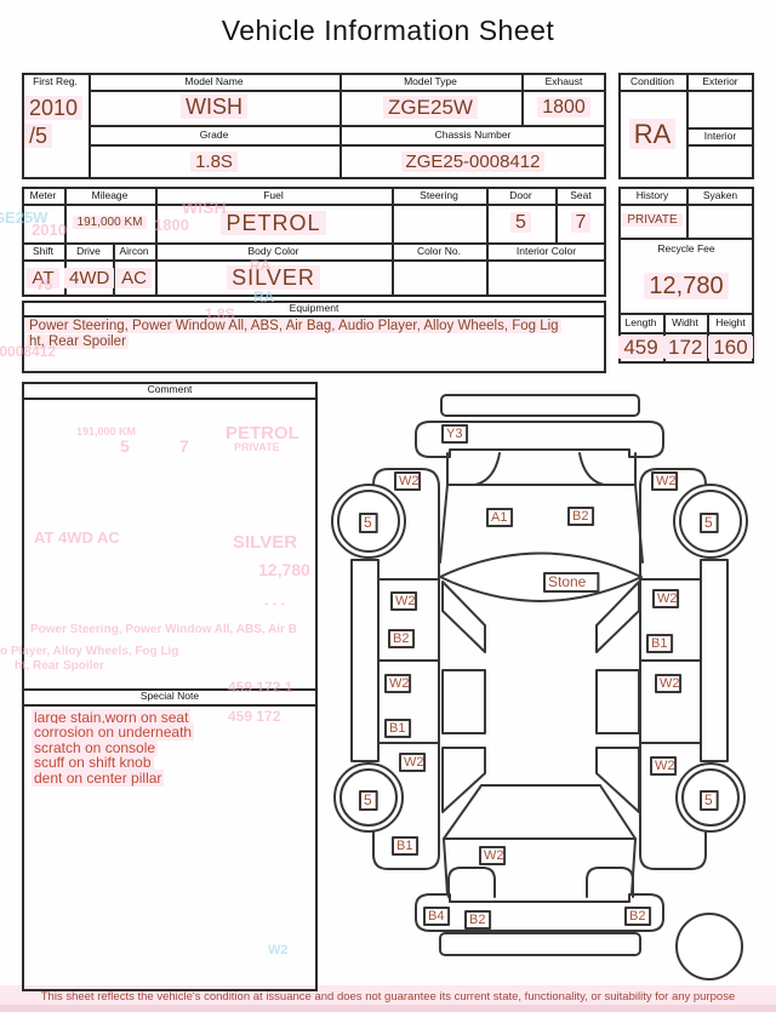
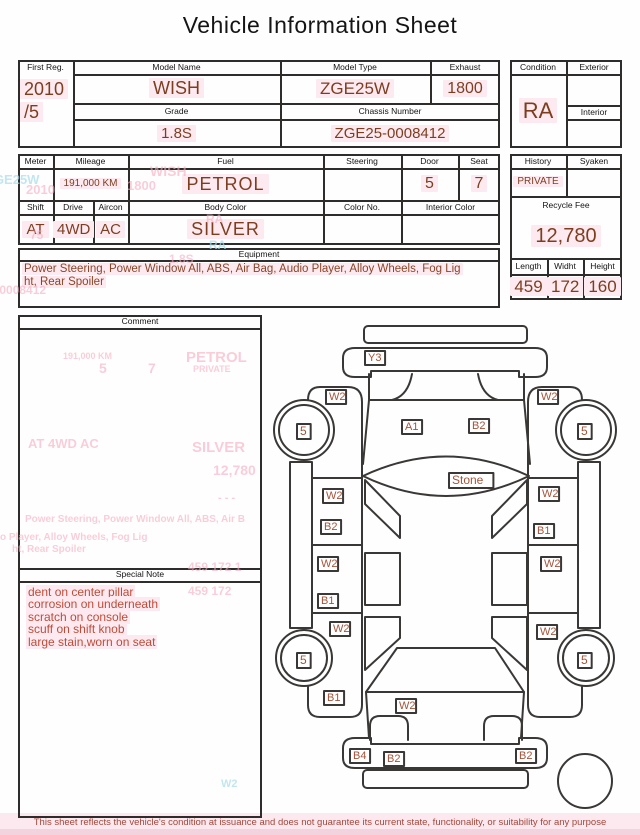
  Vehicle Information Sheet
  First Reg.
  2010
  /5
  Model Name
  WISH
  Model Type
  ZGE25W
  Exhaust
  1800
  Grade
  1.8S
  Chassis Number
  ZGE25-0008412
  Condition
  RA
  Exterior
  Interior
  Meter
  Mileage
  191,000 KM
  Fuel
  PETROL
  Steering
  Door
  5
  Seat
  7
  Shift
  AT
  Drive
  4WD
  Aircon
  AC
  Body Color
  SILVER
  Color No.
  Interior Color
  History
  PRIVATE
  Syaken
  Recycle Fee
  12,780
  Length
  Widht
  Height
  459
  172
  160
  Equipment
  Power Steering, Power Window All, ABS, Air Bag, Audio Player, Alloy Wheels, Fog Lig
  ht, Rear Spoiler
  Comment
  Special Note
- large stain,worn on seat
+ dent on center pillar
  corrosion on underneath
  scratch on console
  scuff on shift knob
- dent on center pillar
+ large stain,worn on seat
  Y3
  W2
  W2
  A1
  B2
  5
  5
  Stone
  W2
  W2
  B2
  B1
  W2
  W2
  B1
  W2
  W2
  5
  5
  B1
  W2
  B4
  B2
  B2
  2010
  WISH
  1800
  75
  RA
  RA
  1.8S
  0008412
  191,000 KM
  5
  7
  PETROL
  PRIVATE
  AT 4WD AC
  SILVER
  12,780
  - - -
  Power Steering, Power Window All, ABS, Air B
  o Player, Alloy Wheels, Fog Lig
  ht, Rear Spoiler
  459 172 1
  459 172
  W2
  This sheet reflects the vehicle's condition at issuance and does not guarantee its current state, functionality, or suitability for any purpose
